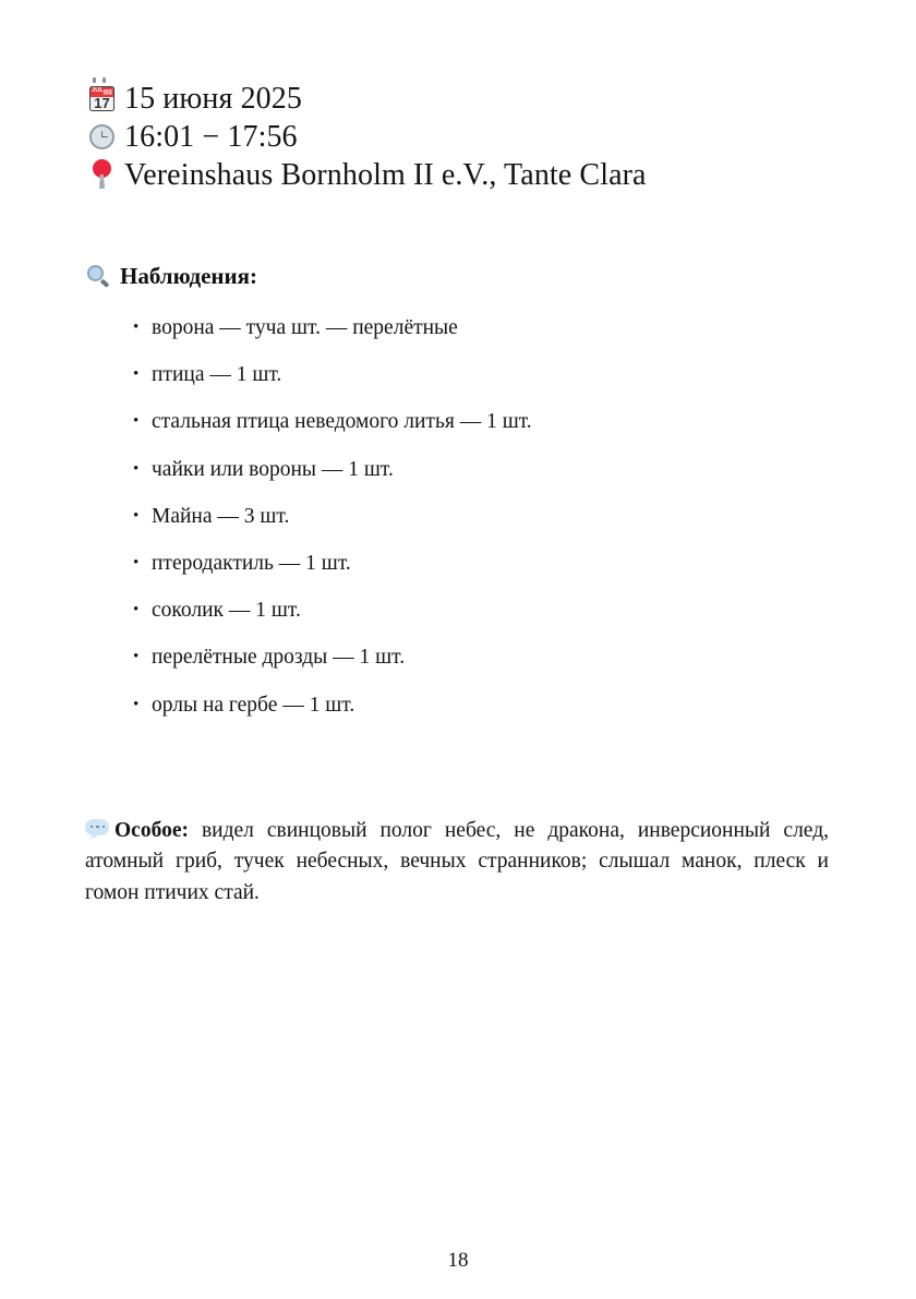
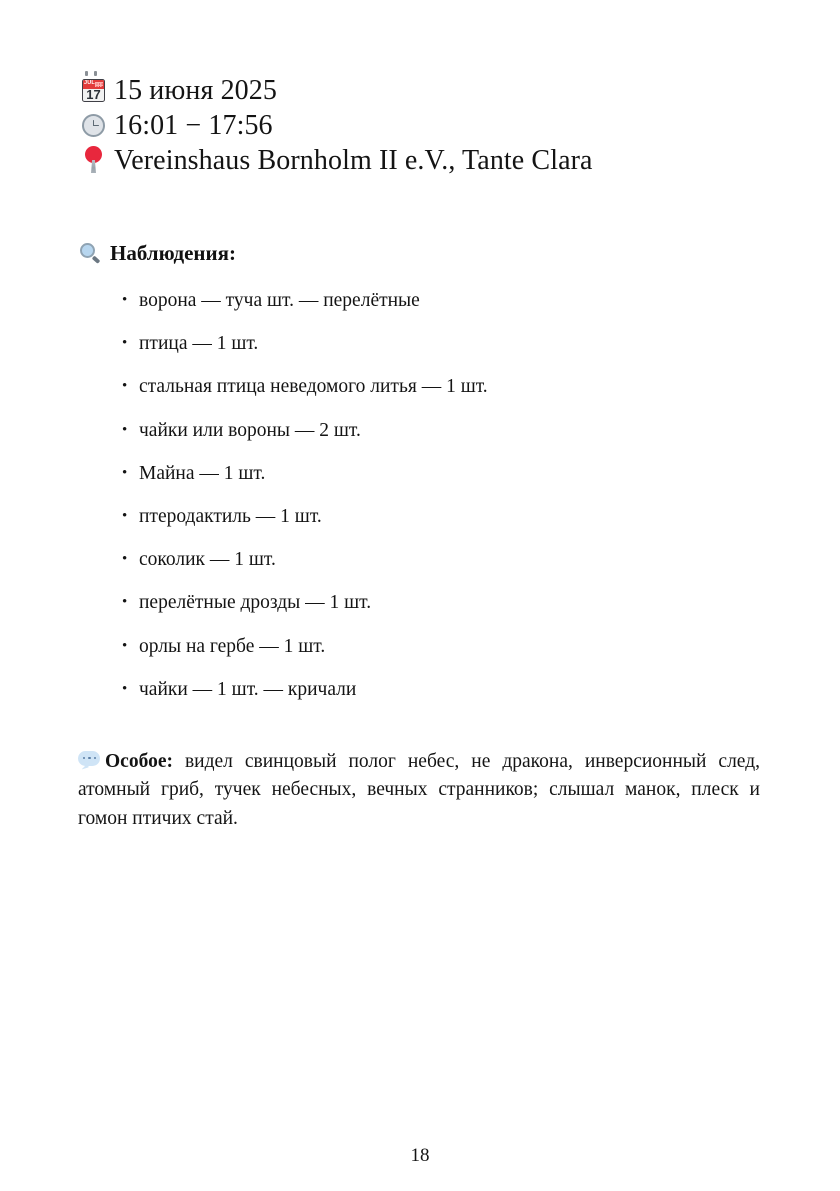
  17
  15 июня 2025
  16:01 − 17:56
  Vereinshaus Bornholm II e.V., Tante Clara
  Наблюдения:
  ворона — туча шт. — перелётные
  птица — 1 шт.
  стальная птица неведомого литья — 1 шт.
- чайки или вороны — 1 шт.
+ чайки или вороны — 2 шт.
- Майна — 3 шт.
+ Майна — 1 шт.
  птеродактиль — 1 шт.
  соколик — 1 шт.
  перелётные дрозды — 1 шт.
  орлы на гербе — 1 шт.
+ чайки — 1 шт. — кричали
  Особое: видел свинцовый полог небес, не дракона, инверсионный след, атомный гриб, тучек небесных, вечных странников; слышал манок, плеск и гомон птичих стай.
  18
